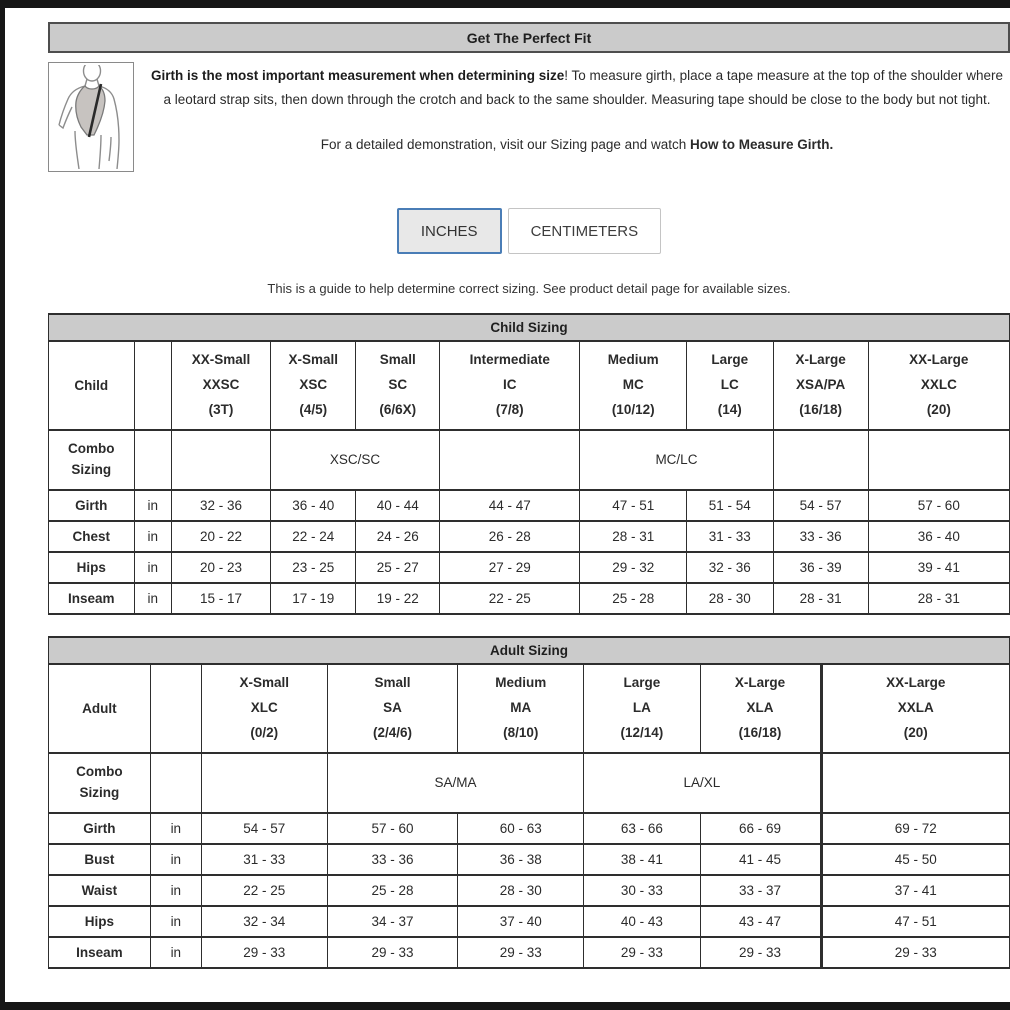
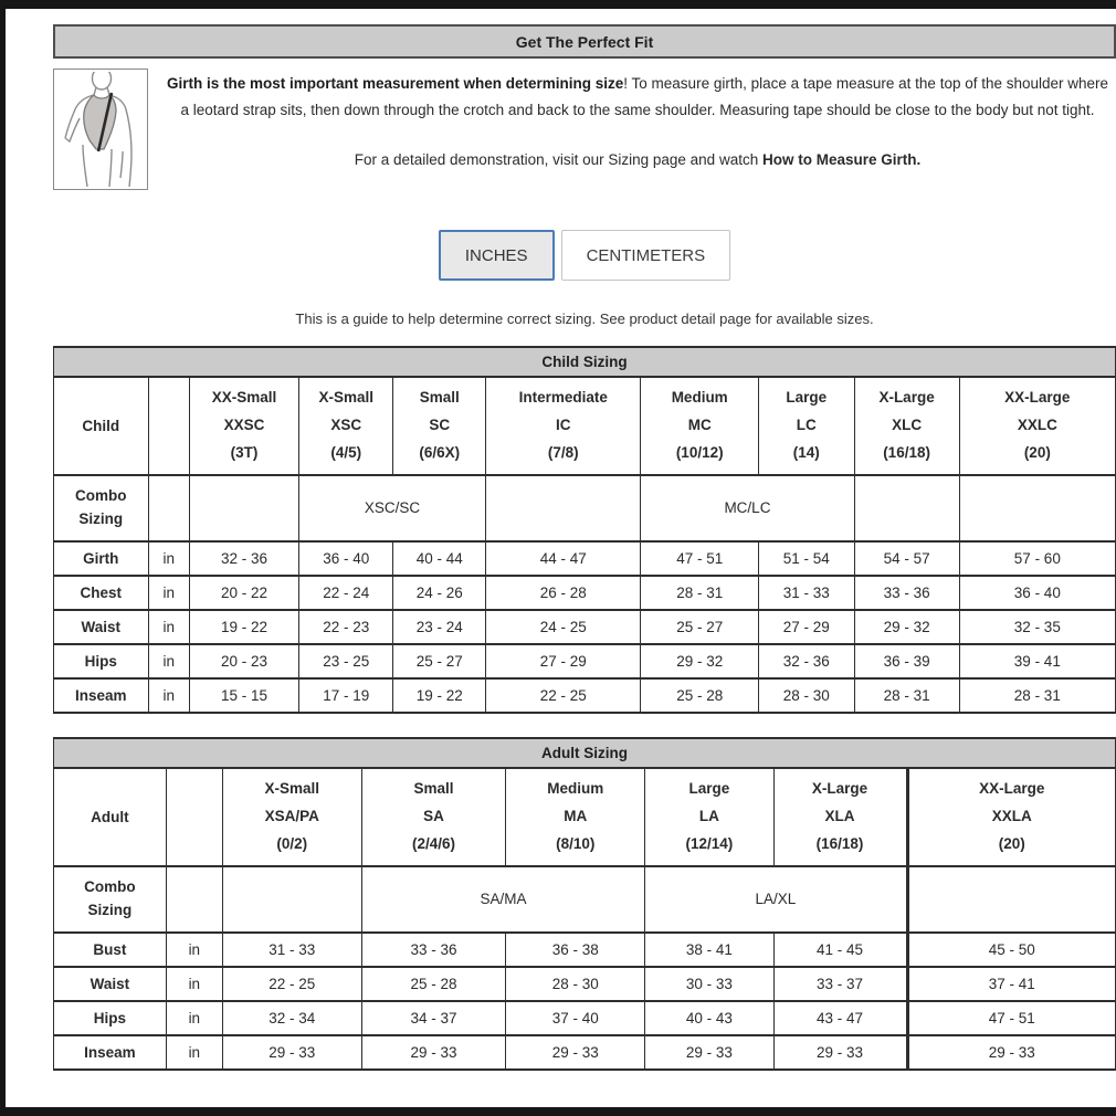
  Get The Perfect Fit
  Girth is the most important measurement when determining size! To measure girth, place a tape measure at the top of the shoulder where a leotard strap sits, then down through the crotch and back to the same shoulder. Measuring tape should be close to the body but not tight.
  For a detailed demonstration, visit our Sizing page and watch How to Measure Girth.
  INCHES
  CENTIMETERS
  This is a guide to help determine correct sizing. See product detail page for available sizes.
  Child Sizing
- Child		XX-SmallXXSC(3T)	X-SmallXSC(4/5)	SmallSC(6/6X)	IntermediateIC(7/8)	MediumMC(10/12)	LargeLC(14)	X-LargeXSA/PA(16/18)	XX-LargeXXLC(20)
+ Child		XX-SmallXXSC(3T)	X-SmallXSC(4/5)	SmallSC(6/6X)	IntermediateIC(7/8)	MediumMC(10/12)	LargeLC(14)	X-LargeXLC(16/18)	XX-LargeXXLC(20)
  Combo Sizing			XSC/SC		MC/LC
  Girth	in	32 - 36	36 - 40	40 - 44	44 - 47	47 - 51	51 - 54	54 - 57	57 - 60
  Chest	in	20 - 22	22 - 24	24 - 26	26 - 28	28 - 31	31 - 33	33 - 36	36 - 40
+ Waist	in	19 - 22	22 - 23	23 - 24	24 - 25	25 - 27	27 - 29	29 - 32	32 - 35
  Hips	in	20 - 23	23 - 25	25 - 27	27 - 29	29 - 32	32 - 36	36 - 39	39 - 41
- Inseam	in	15 - 17	17 - 19	19 - 22	22 - 25	25 - 28	28 - 30	28 - 31	28 - 31
+ Inseam	in	15 - 15	17 - 19	19 - 22	22 - 25	25 - 28	28 - 30	28 - 31	28 - 31
  Adult Sizing
- Adult		X-SmallXLC(0/2)	SmallSA(2/4/6)	MediumMA(8/10)	LargeLA(12/14)	X-LargeXLA(16/18)	XX-LargeXXLA(20)
+ Adult		X-SmallXSA/PA(0/2)	SmallSA(2/4/6)	MediumMA(8/10)	LargeLA(12/14)	X-LargeXLA(16/18)	XX-LargeXXLA(20)
  Combo Sizing			SA/MA	LA/XL
- Girth	in	54 - 57	57 - 60	60 - 63	63 - 66	66 - 69	69 - 72
  Bust	in	31 - 33	33 - 36	36 - 38	38 - 41	41 - 45	45 - 50
  Waist	in	22 - 25	25 - 28	28 - 30	30 - 33	33 - 37	37 - 41
  Hips	in	32 - 34	34 - 37	37 - 40	40 - 43	43 - 47	47 - 51
  Inseam	in	29 - 33	29 - 33	29 - 33	29 - 33	29 - 33	29 - 33
